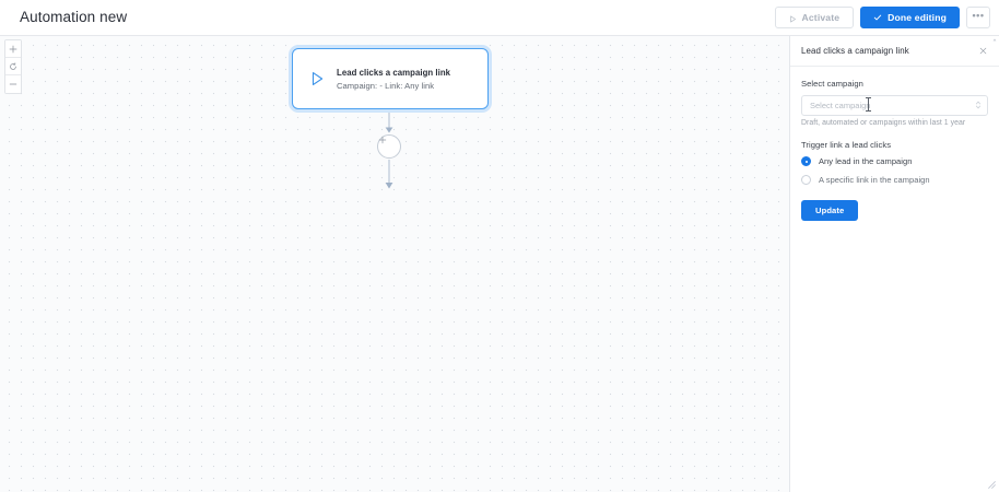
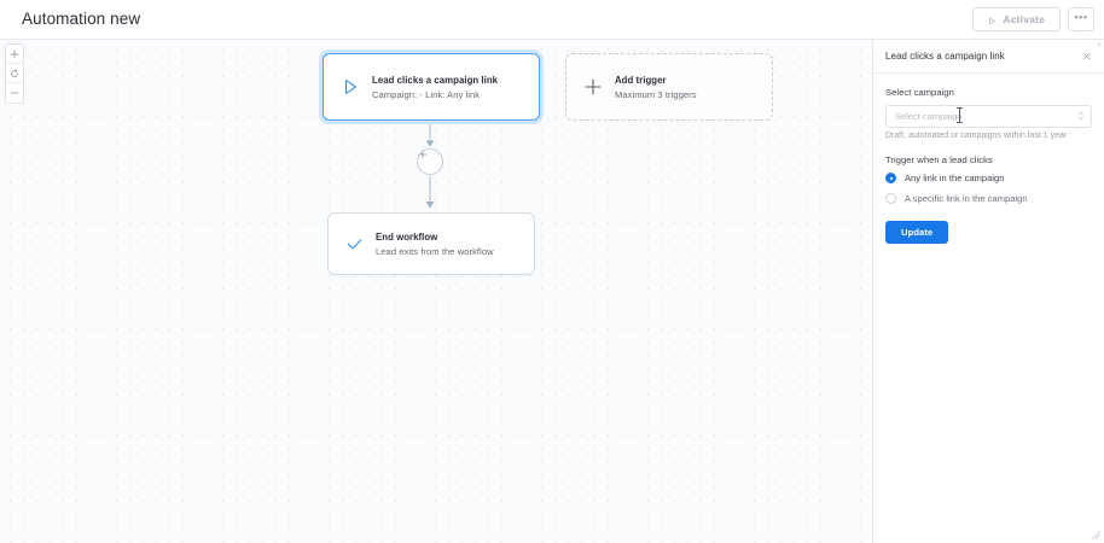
  Automation new
  Activate
- Done editing
  •••
  Lead clicks a campaign link
  Campaign: - Link: Any link
+ Add trigger
+ Maximum 3 triggers
+ End workflow
+ Lead exits from the workflow
  Lead clicks a campaign link
  Select campaign
  Select campaig
- Trigger link a lead clicks
+ Trigger when a lead clicks
- Any lead in the campaign
+ Any link in the campaign
  A specific link in the campaign
  Update
